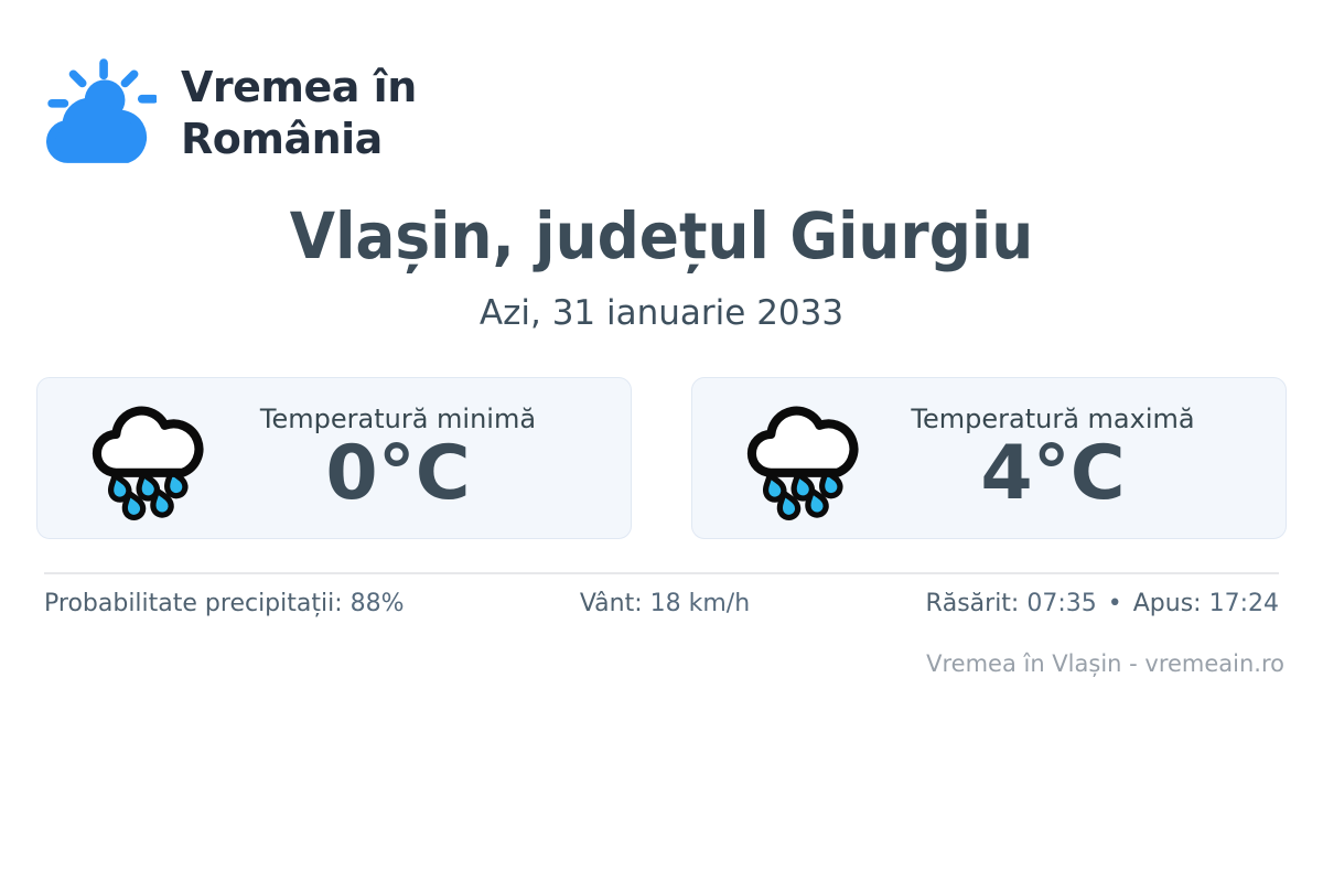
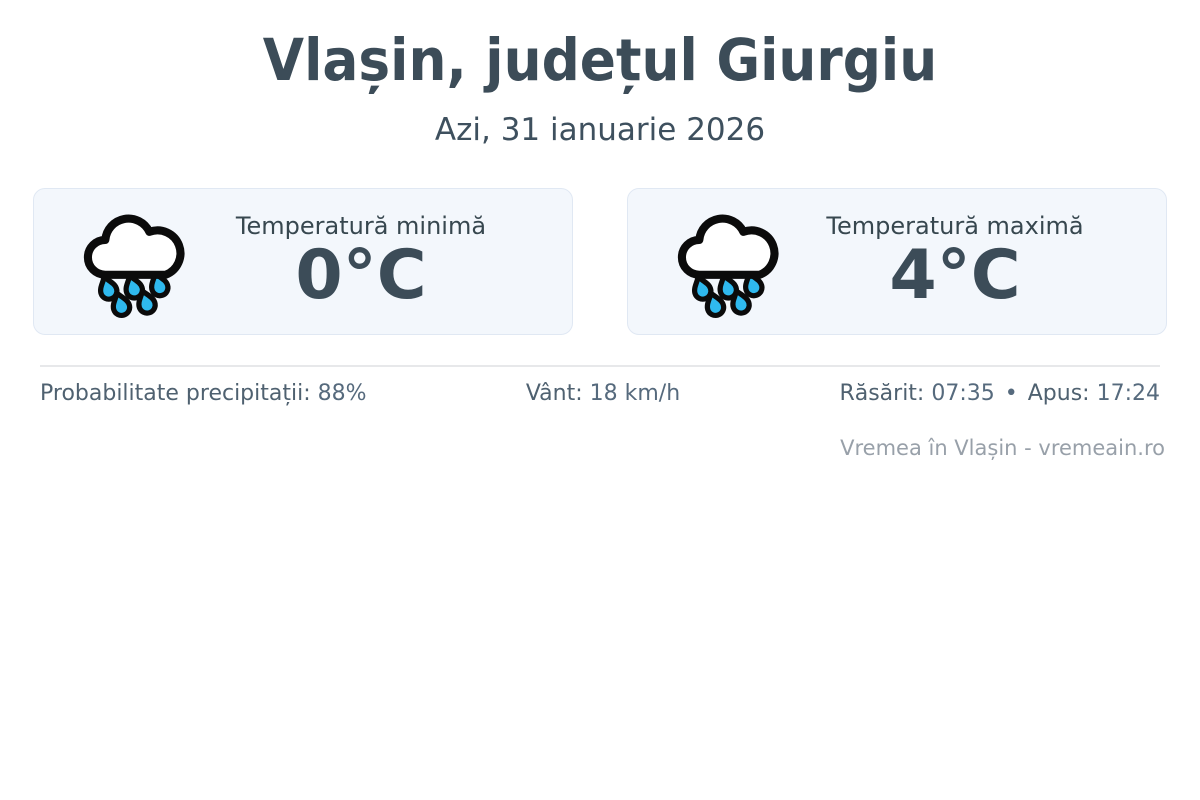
- Vremea în
- România
  Vlașin, județul Giurgiu
- Azi, 31 ianuarie 2033
+ Azi, 31 ianuarie 2026
  Temperatură minimă
  0°C
  Temperatură maximă
  4°C
  Probabilitate precipitații: 88%
  Vânt: 18 km/h
  Răsărit: 07:35 • Apus: 17:24
  Vremea în Vlașin - vremeain.ro
